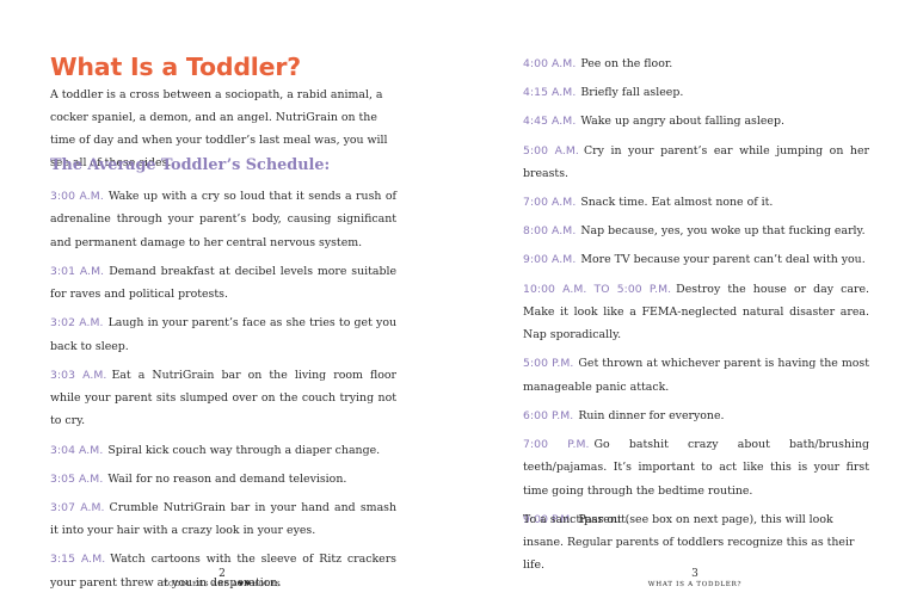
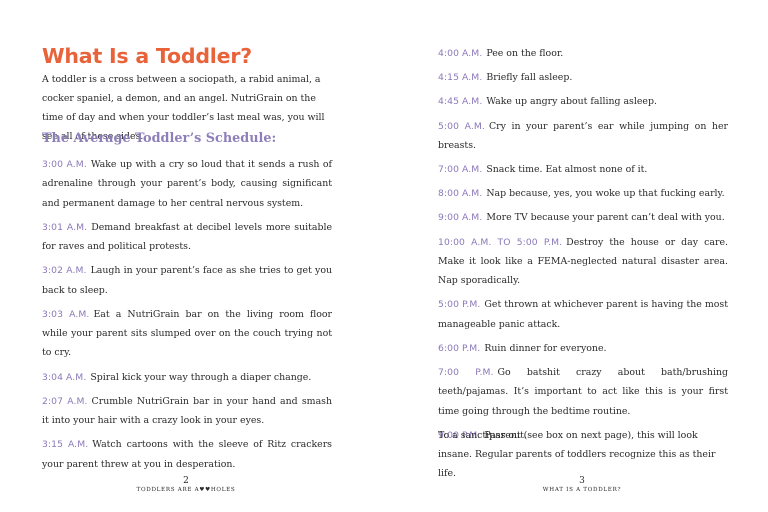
  What Is a Toddler?
  A toddler is a cross between a sociopath, a rabid animal, a cocker spaniel, a demon, and an angel. NutriGrain on the time of day and when your toddler’s last meal was, you will see all of these sides.
  The Average Toddler’s Schedule:
  3:00 A.M. Wake up with a cry so loud that it sends a rush of adrenaline through your parent’s body, causing significant and permanent damage to her central nervous system.
  3:01 A.M. Demand breakfast at decibel levels more suitable for raves and political protests.
  3:02 A.M. Laugh in your parent’s face as she tries to get you back to sleep.
  3:03 A.M. Eat a NutriGrain bar on the living room floor while your parent sits slumped over on the couch trying not to cry.
- 3:04 A.M. Spiral kick couch way through a diaper change.
+ 3:04 A.M. Spiral kick your way through a diaper change.
- 3:05 A.M. Wail for no reason and demand television.
- 3:07 A.M. Crumble NutriGrain bar in your hand and smash it into your hair with a crazy look in your eyes.
+ 2:07 A.M. Crumble NutriGrain bar in your hand and smash it into your hair with a crazy look in your eyes.
  3:15 A.M. Watch cartoons with the sleeve of Ritz crackers your parent threw at you in desperation.
  2
  4:00 A.M. Pee on the floor.
  4:15 A.M. Briefly fall asleep.
  4:45 A.M. Wake up angry about falling asleep.
  5:00 A.M. Cry in your parent’s ear while jumping on her breasts.
  7:00 A.M. Snack time. Eat almost none of it.
  8:00 A.M. Nap because, yes, you woke up that fucking early.
  9:00 A.M. More TV because your parent can’t deal with you.
  10:00 A.M. TO 5:00 P.M. Destroy the house or day care. Make it look like a FEMA-neglected natural disaster area. Nap sporadically.
  5:00 P.M. Get thrown at whichever parent is having the most manageable panic attack.
  6:00 P.M. Ruin dinner for everyone.
  7:00 P.M. Go batshit crazy about bath/brushing teeth/pajamas. It’s important to act like this is your first time going through the bedtime routine.
  9:00 P.M. Pass out.
  To a sanctiparent (see box on next page), this will look insane. Regular parents of toddlers recognize this as their life.
  3
